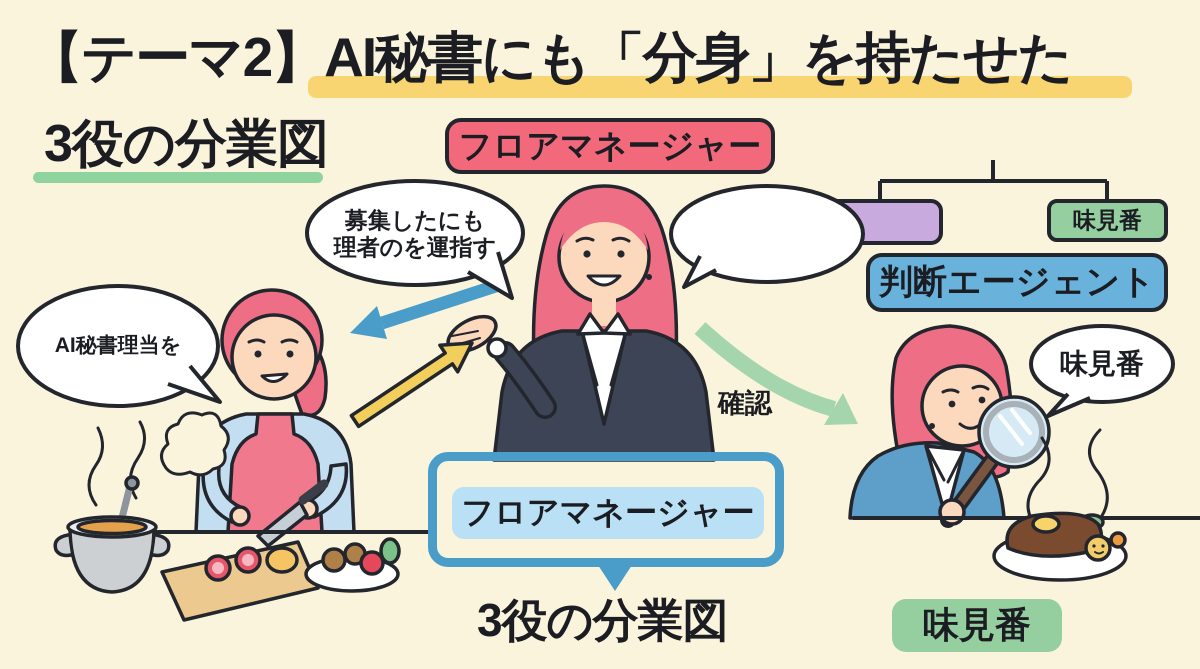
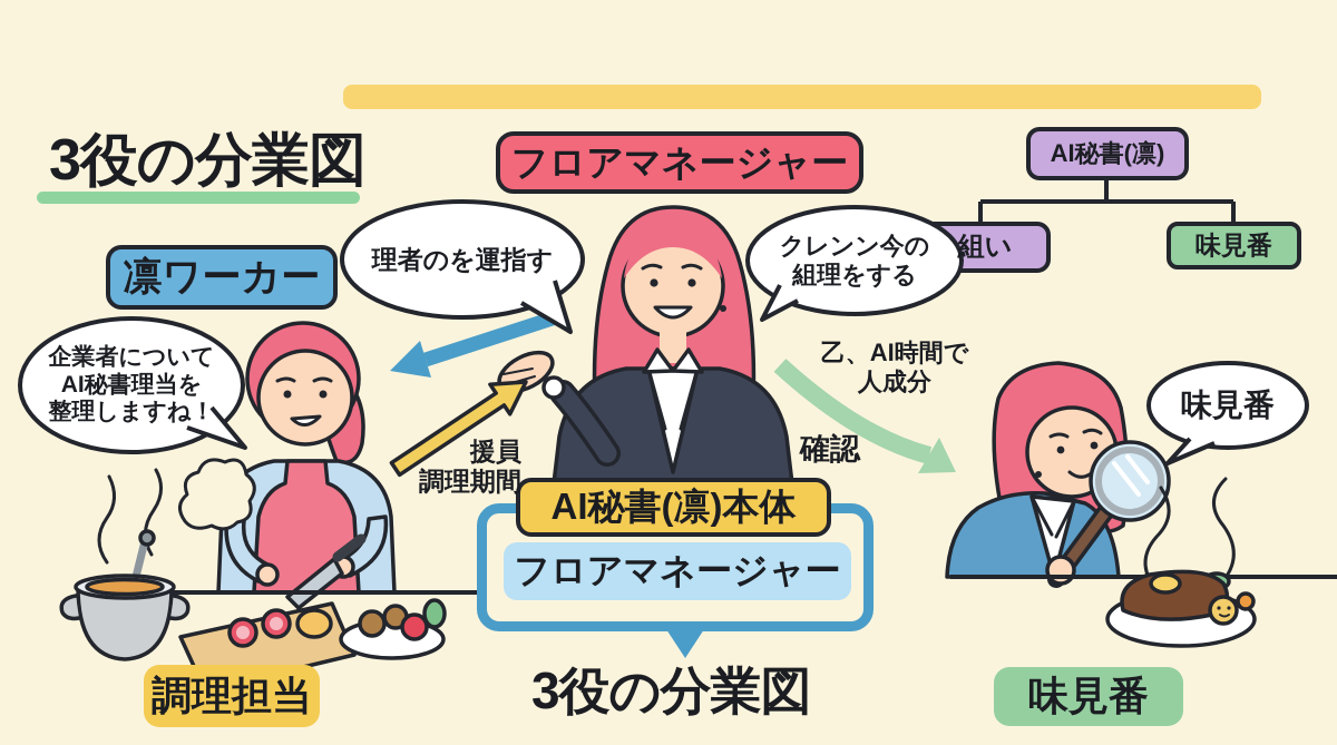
- 【テーマ2】AI秘書にも「分身」を持たせた
  3役の分業図
  フロアマネージャー
+ 凛ワーカー
+ AI秘書(凛)
+ 組い
  味見番
- 判断エージェント
- 募集したにも
  理者のを運指す
+ クレンン今の
+ 組理をする
+ 企業者について
  AI秘書理当を
+ 整理しますね！
  味見番
+ 援員
+ 調理期間
+ 乙、AI時間で
+ 人成分
  確認
+ AI秘書(凛)本体
  フロアマネージャー
  3役の分業図
+ 調理担当
  味見番
